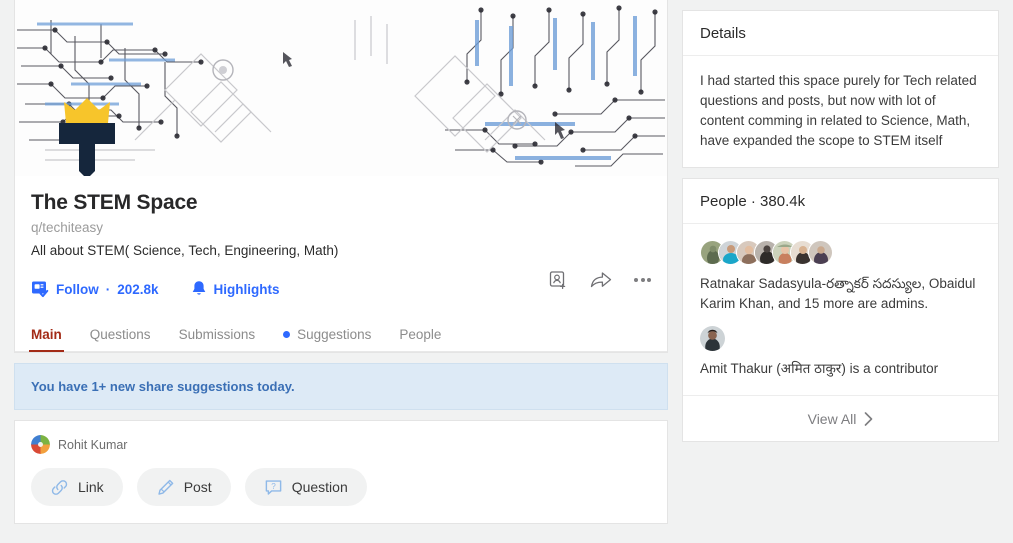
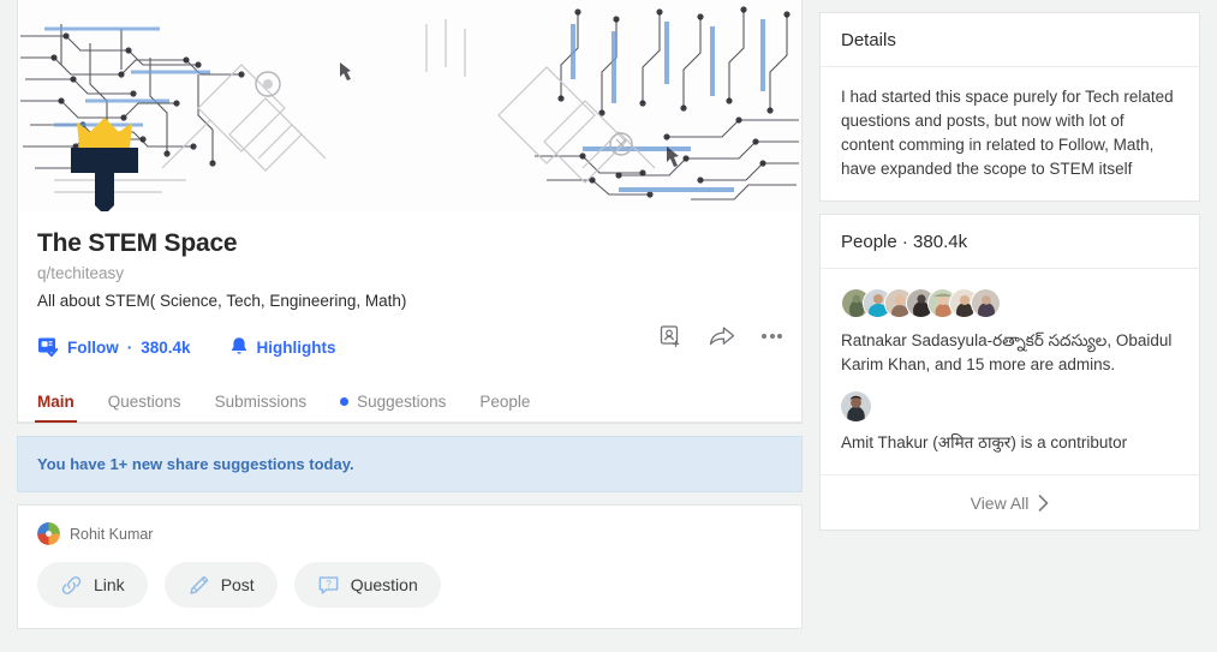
  The STEM Space
  q/techiteasy
  All about STEM( Science, Tech, Engineering, Math)
  Follow
  ·
- 202.8k
+ 380.4k
  Highlights
  Main
  Questions
  Submissions
  Suggestions
  People
  You have 1+ new share suggestions today.
  Rohit Kumar
  Link
  Post
  ?
  Question
  Details
- I had started this space purely for Tech related questions and posts, but now with lot of content comming in related to Science, Math, have expanded the scope to STEM itself
+ I had started this space purely for Tech related questions and posts, but now with lot of content comming in related to Follow, Math, have expanded the scope to STEM itself
  People · 380.4k
  Ratnakar Sadasyula-రత్నాకర్ సదస్యుల, Obaidul Karim Khan, and 15 more are admins.
  Amit Thakur (अमित ठाकुर) is a contributor
  View All
